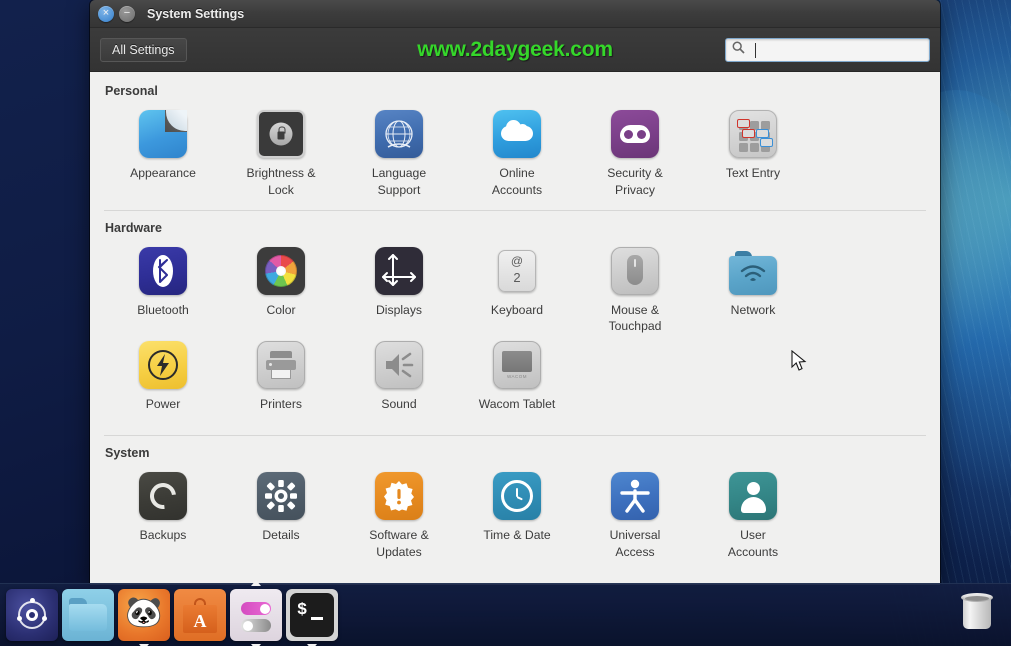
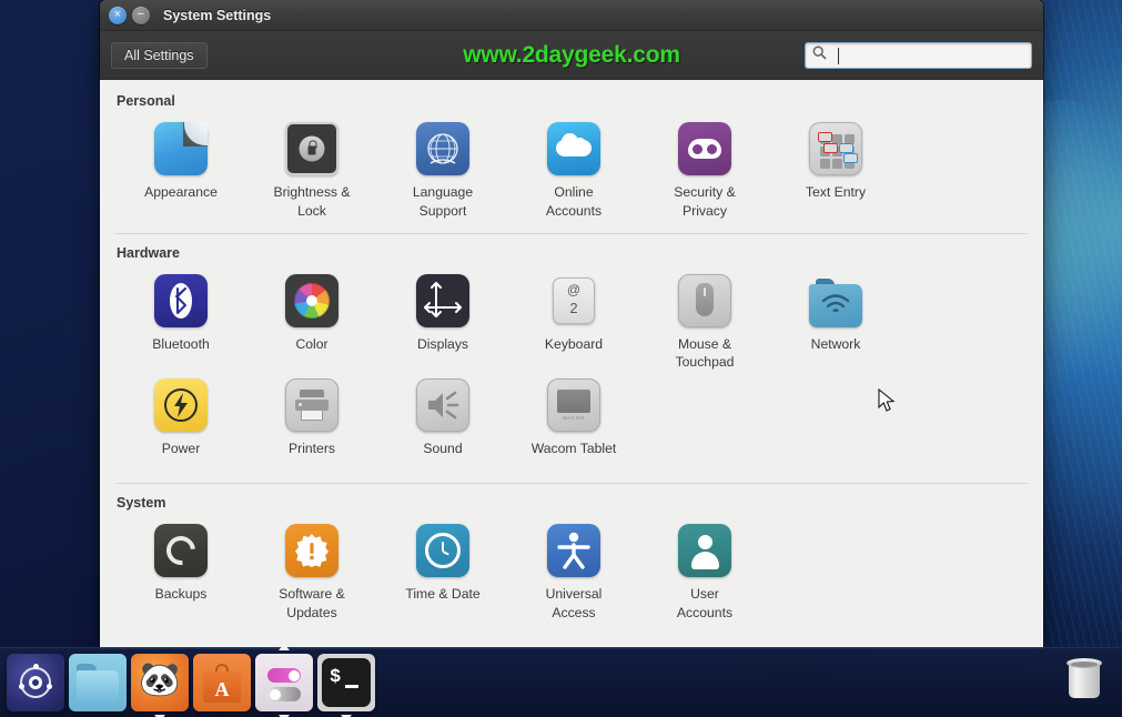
  ×
  −
  System Settings
  All Settings
  www.2daygeek.com
  Personal
  Appearance
  Brightness &
  Lock
  Language
  Support
  Online
  Accounts
  Security &
  Privacy
  Text Entry
  Hardware
  Bluetooth
  Color
  Displays
  @
  2
  Keyboard
  Mouse &
  Touchpad
  Network
  Power
  Printers
  Sound
  Wacom Tablet
  System
  Backups
- Details
  Software &
  Updates
  Time & Date
  Universal
  Access
  User
  Accounts
  🐼
  A
  $
